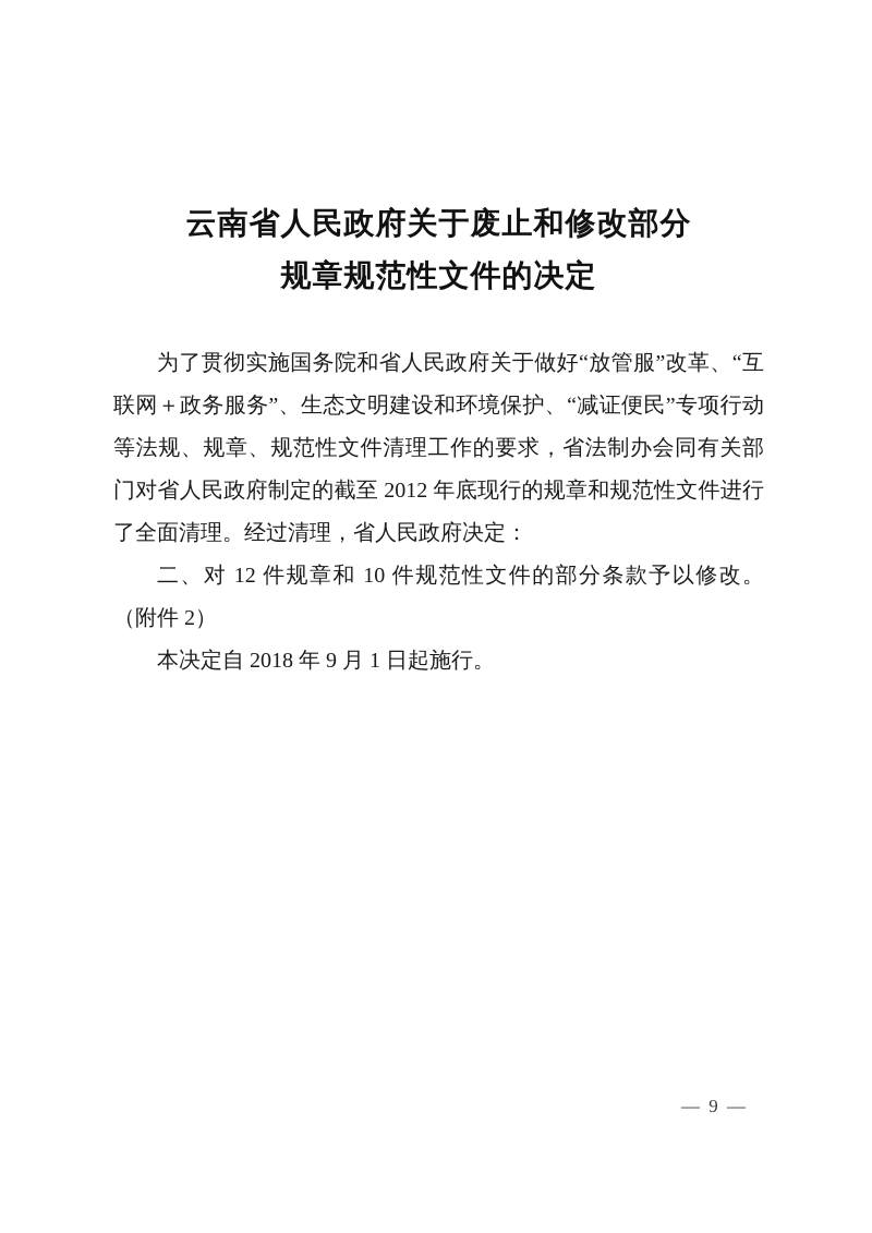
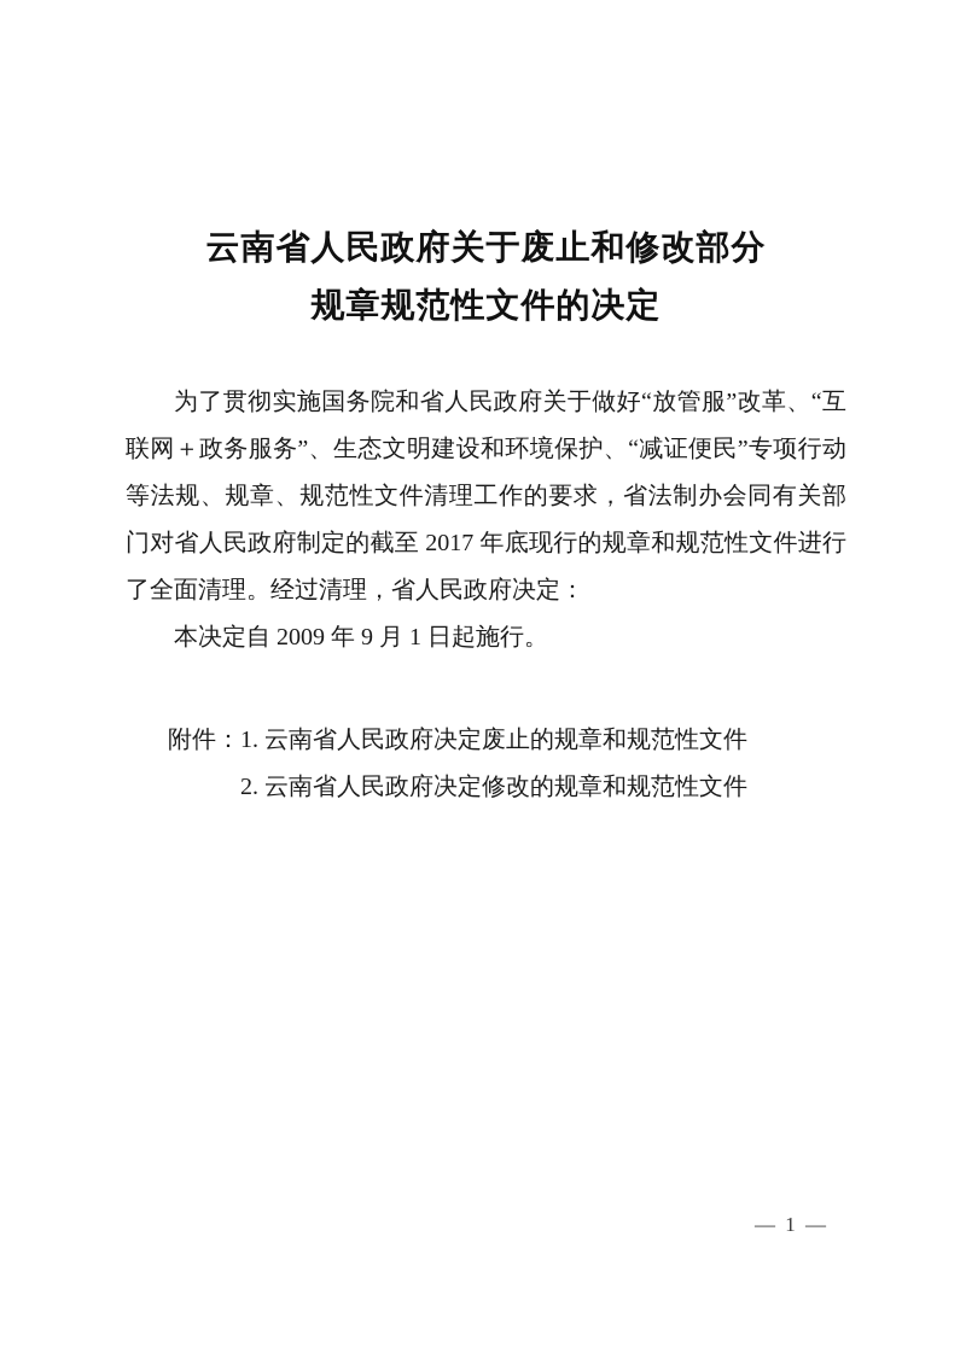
  云南省人民政府关于废止和修改部分
  规章规范性文件的决定
- 为了贯彻实施国务院和省人民政府关于做好“放管服”改革、“互联网＋政务服务”、生态文明建设和环境保护、“减证便民”专项行动等法规、规章、规范性文件清理工作的要求，省法制办会同有关部门对省人民政府制定的截至 2012 年底现行的规章和规范性文件进行了全面清理。经过清理，省人民政府决定：
+ 为了贯彻实施国务院和省人民政府关于做好“放管服”改革、“互联网＋政务服务”、生态文明建设和环境保护、“减证便民”专项行动等法规、规章、规范性文件清理工作的要求，省法制办会同有关部门对省人民政府制定的截至 2017 年底现行的规章和规范性文件进行了全面清理。经过清理，省人民政府决定：
- 二、对 12 件规章和 10 件规范性文件的部分条款予以修改。（附件 2）
- 本决定自 2018 年 9 月 1 日起施行。
+ 本决定自 2009 年 9 月 1 日起施行。
+ 附件：
+ 1. 云南省人民政府决定废止的规章和规范性文件
+ 2. 云南省人民政府决定修改的规章和规范性文件
- — 9 —
+ — 1 —
